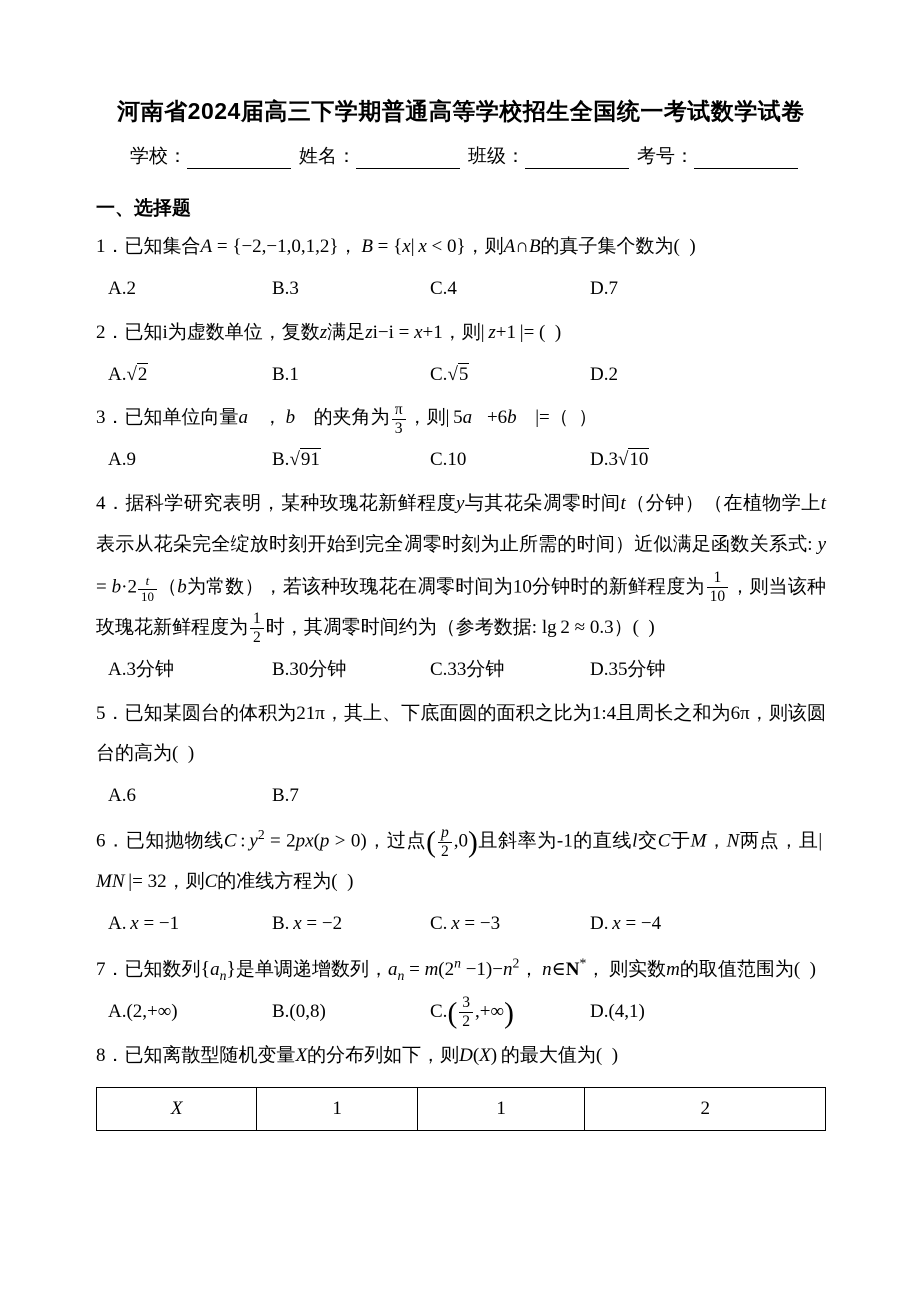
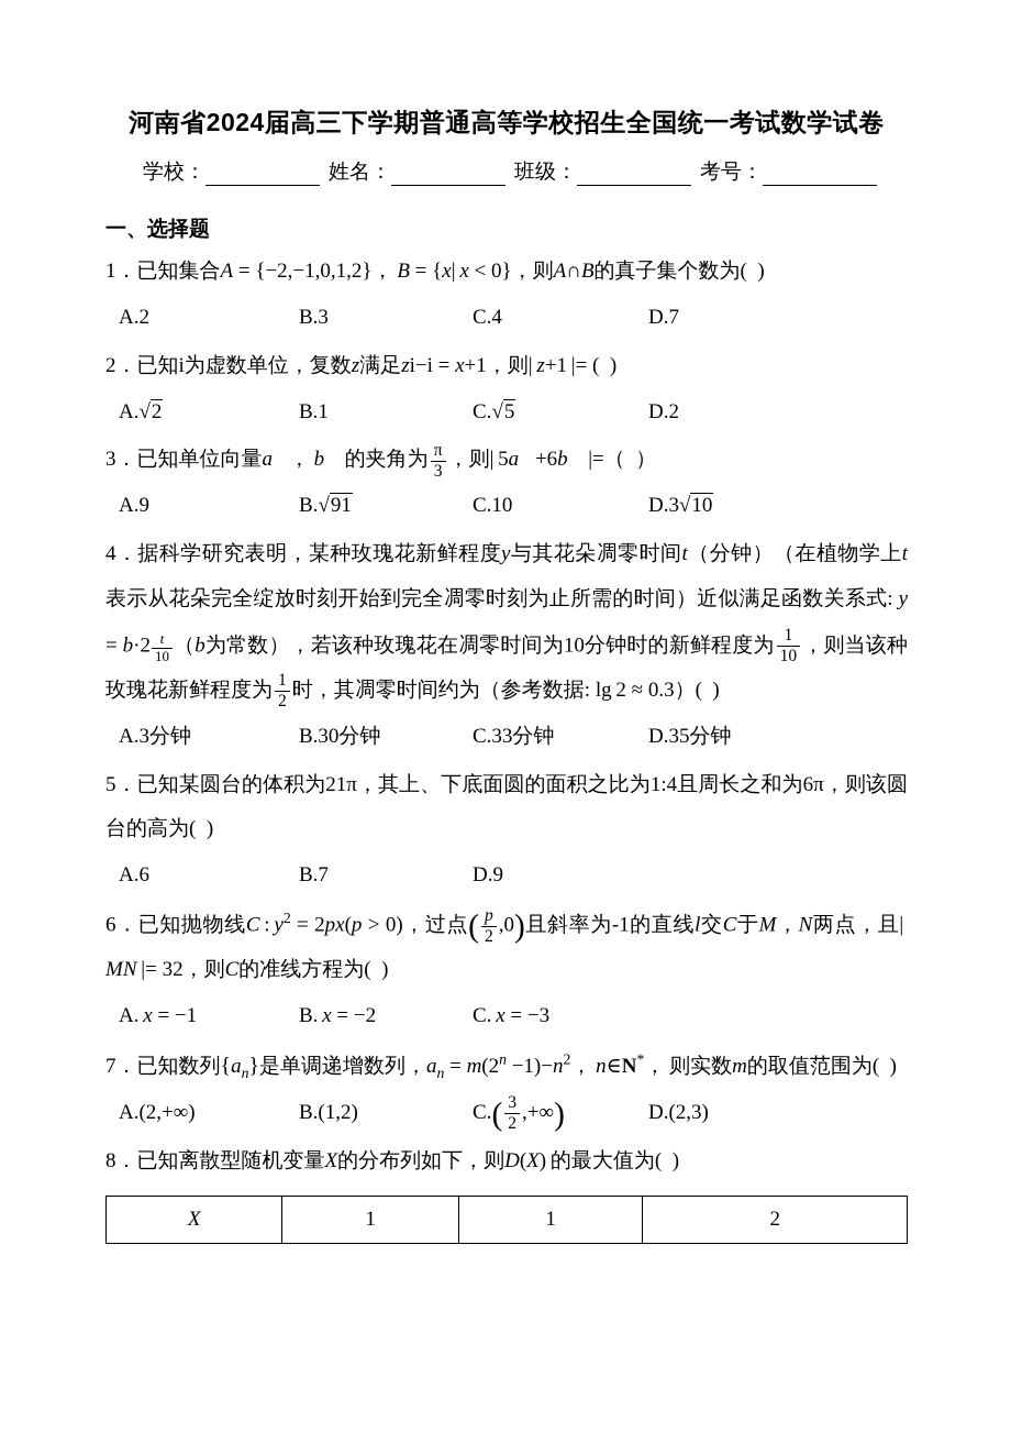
  河南省2024届高三下学期普通高等学校招生全国统一考试数学试卷
  学校：
  姓名：
  班级：
  考号：
  一、选择题
  1．已知集合A = {−2,−1,0,1,2}， B = {x| x < 0}，则A∩B的真子集个数为( )
  A.2
  B.3
  C.4
  D.7
  2．已知i为虚数单位，复数z满足zi−i = x+1，则| z+1 |= ( )
  A.√2
  B.1
  C.√5
  D.2
  3．已知单位向量a⃗， b⃗ 的夹角为
  π
  3
  ，则| 5a⃗+6b⃗ |=（ ）
  A.9
  B.√91
  C.10
  D.3√10
  4．据科学研究表明，某种玫瑰花新鲜程度y与其花朵凋零时间t（分钟）（在植物学上t表示从花朵完全绽放时刻开始到完全凋零时刻为止所需的时间）近似满足函数关系式: y = b·2
  t
  10
  （b为常数），若该种玫瑰花在凋零时间为10分钟时的新鲜程度为
  1
  10
  ，则当该种玫瑰花新鲜程度为
  1
  2
  时，其凋零时间约为（参考数据: lg 2 ≈ 0.3）( )
  A.3分钟
  B.30分钟
  C.33分钟
  D.35分钟
  5．已知某圆台的体积为21π，其上、下底面圆的面积之比为1:4且周长之和为6π，则该圆台的高为( )
  A.6
  B.7
+ D.9
  6．已知抛物线C : y2 = 2px(p > 0)，过点(
  p
  2
  ,0)且斜率为-1的直线l交C于M，N两点，且| MN |= 32，则C的准线方程为( )
  A. x = −1
  B. x = −2
  C. x = −3
- D. x = −4
  7．已知数列{an}是单调递增数列，an = m(2n −1)−n2， n∈N*， 则实数m的取值范围为( )
  A.(2,+∞)
- B.(0,8)
+ B.(1,2)
  C.(
  3
  2
  ,+∞)
- D.(4,1)
+ D.(2,3)
  8．已知离散型随机变量X的分布列如下，则D(X) 的最大值为( )
  X	1	1	2
